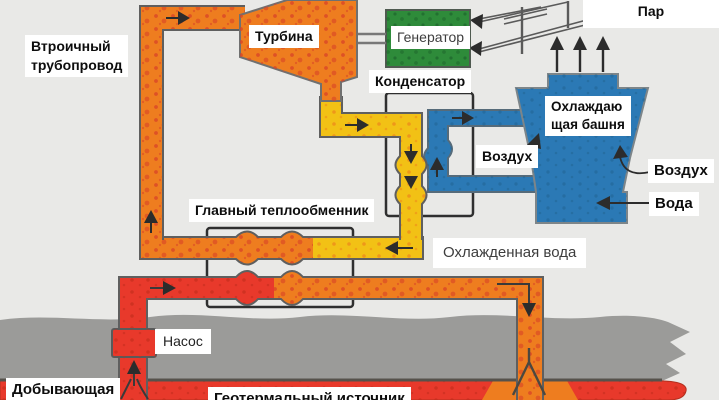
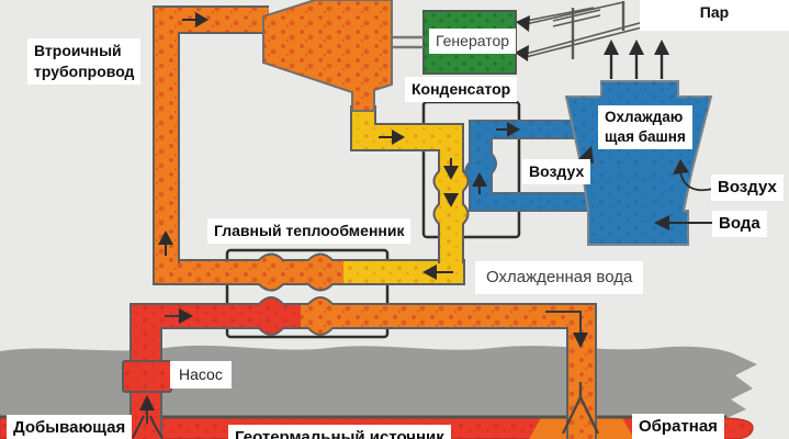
  Пар
  Втроичный
  трубопровод
- Турбина
  Генератор
  Конденсатор
  Охлаждаю
  щая башня
  Воздух
  Воздух
  Вода
  Главный теплообменник
  Охлажденная вода
  Насос
  Добывающая
  Геотермальный источник
+ Обратная
